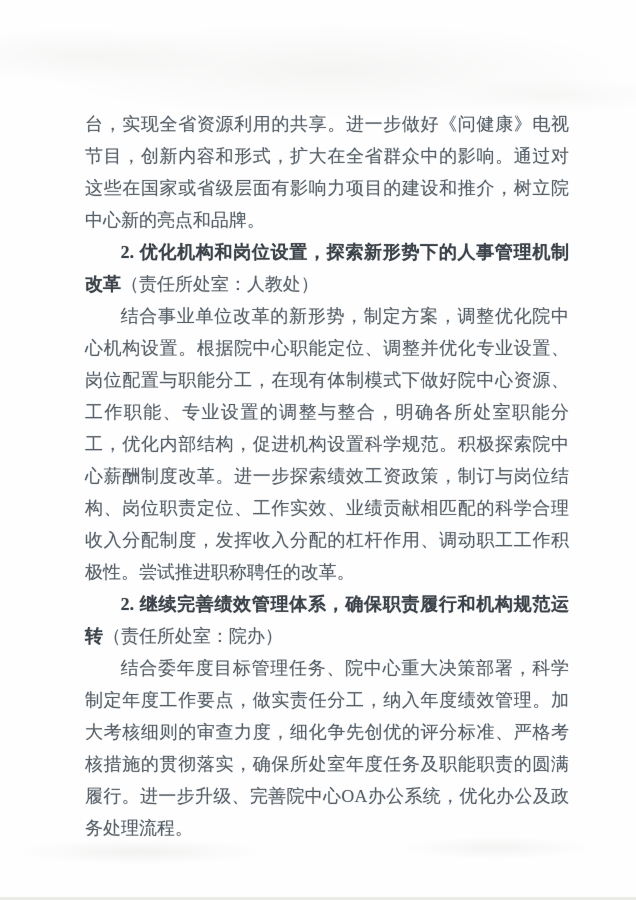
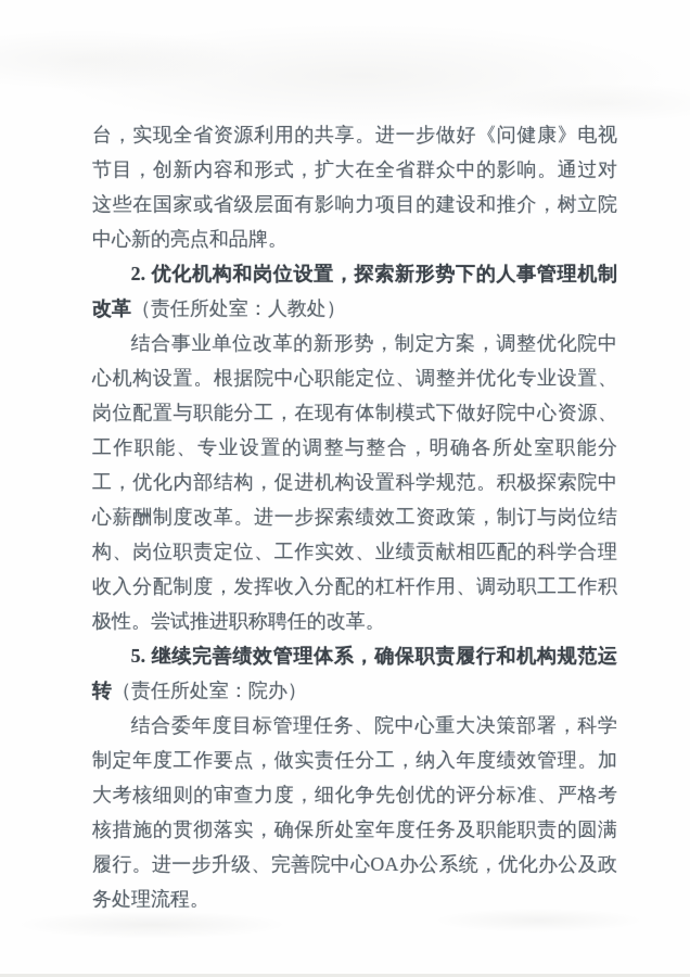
  台，实现全省资源利用的共享。进一步做好《问健康》电视节目，创新内容和形式，扩大在全省群众中的影响。通过对这些在国家或省级层面有影响力项目的建设和推介，树立院中心新的亮点和品牌。
  2. 优化机构和岗位设置，探索新形势下的人事管理机制改革（责任所处室：人教处）
  结合事业单位改革的新形势，制定方案，调整优化院中心机构设置。根据院中心职能定位、调整并优化专业设置、岗位配置与职能分工，在现有体制模式下做好院中心资源、工作职能、专业设置的调整与整合，明确各所处室职能分工，优化内部结构，促进机构设置科学规范。积极探索院中心薪酬制度改革。进一步探索绩效工资政策，制订与岗位结构、岗位职责定位、工作实效、业绩贡献相匹配的科学合理收入分配制度，发挥收入分配的杠杆作用、调动职工工作积极性。尝试推进职称聘任的改革。
- 2. 继续完善绩效管理体系，确保职责履行和机构规范运转（责任所处室：院办）
+ 5. 继续完善绩效管理体系，确保职责履行和机构规范运转（责任所处室：院办）
  结合委年度目标管理任务、院中心重大决策部署，科学制定年度工作要点，做实责任分工，纳入年度绩效管理。加大考核细则的审查力度，细化争先创优的评分标准、严格考核措施的贯彻落实，确保所处室年度任务及职能职责的圆满履行。进一步升级、完善院中心OA办公系统，优化办公及政务处理流程。
